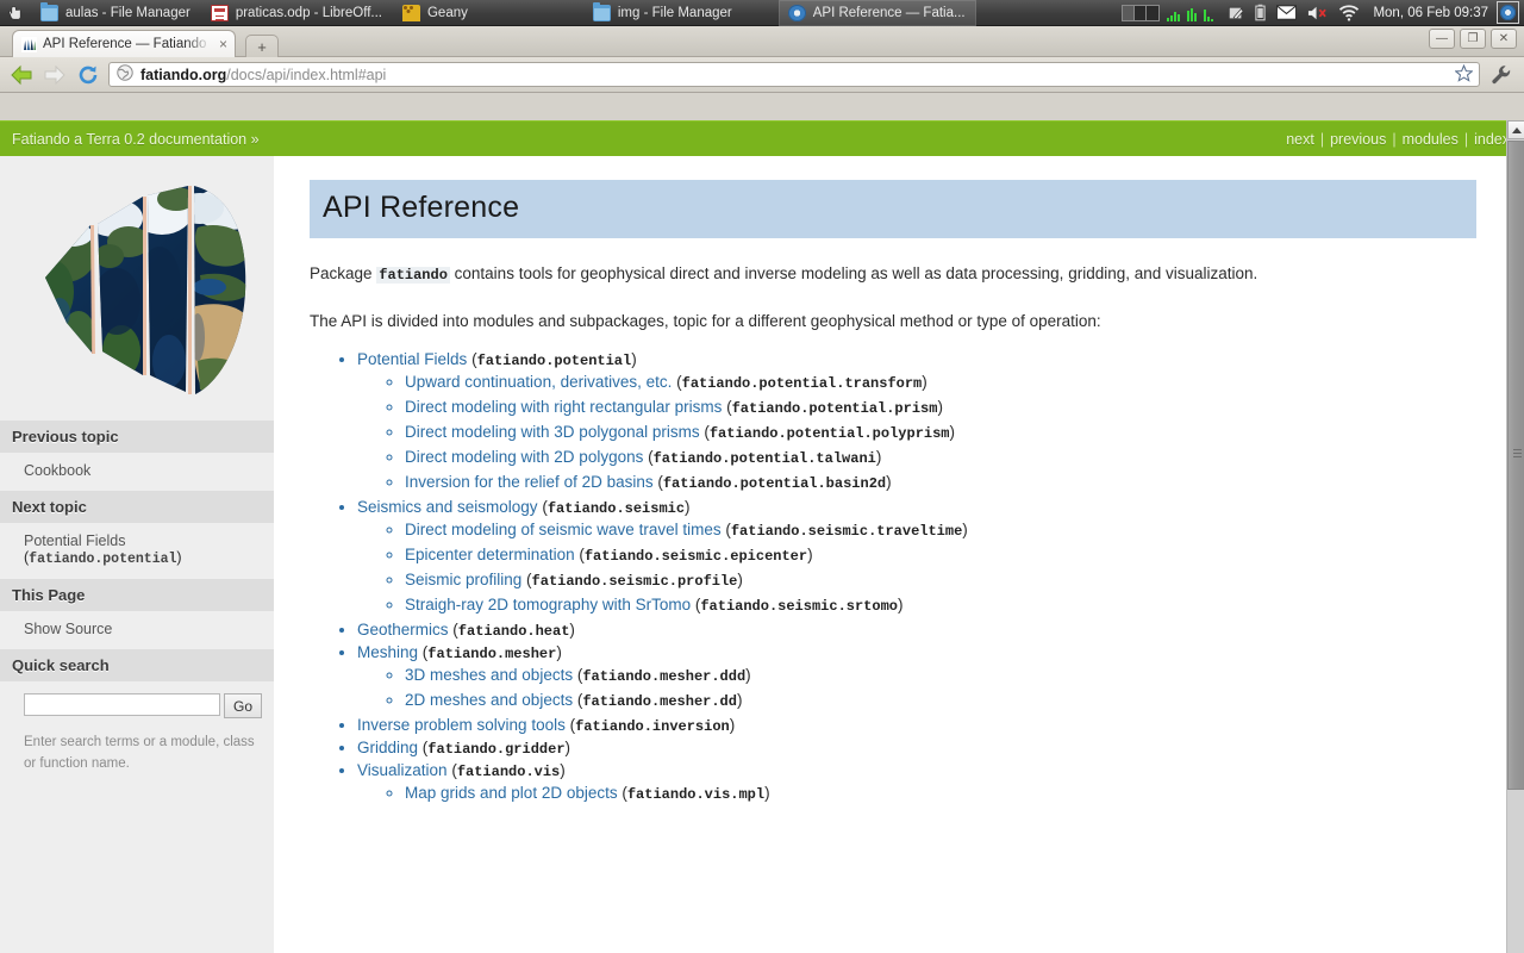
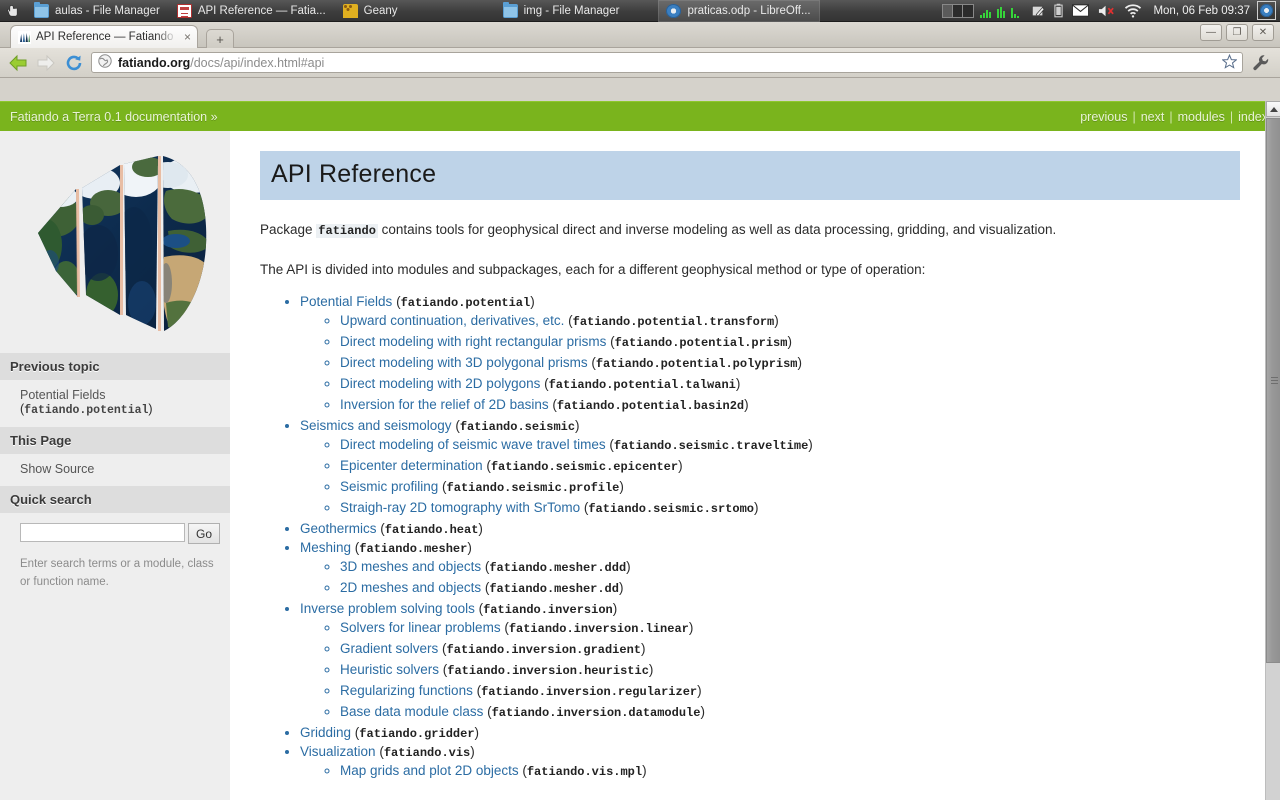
  aulas - File Manager
- praticas.odp - LibreOff...
+ API Reference — Fatia...
  Geany
  img - File Manager
- API Reference — Fatia...
+ praticas.odp - LibreOff...
  Mon, 06 Feb 09:37
  API Reference — Fatiando
  ×
  +
  —
  ❐
  ✕
  fatiando.org/docs/api/index.html#api
- Fatiando a Terra 0.2 documentation »
+ Fatiando a Terra 0.1 documentation »
- next
+ previous
  |
- previous
+ next
  |
  modules
  |
  inde
  Previous topic
- Cookbook
- Next topic
  Potential Fields
  (fatiando.potential)
  This Page
  Show Source
  Quick search
  Go
  Enter search terms or a module, class or function name.
  API Reference
  Package fatiando contains tools for geophysical direct and inverse modeling as well as data processing, gridding, and visualization.
- The API is divided into modules and subpackages, topic for a different geophysical method or type of operation:
+ The API is divided into modules and subpackages, each for a different geophysical method or type of operation:
  Potential Fields (fatiando.potential)
  Upward continuation, derivatives, etc. (fatiando.potential.transform)
  Direct modeling with right rectangular prisms (fatiando.potential.prism)
  Direct modeling with 3D polygonal prisms (fatiando.potential.polyprism)
  Direct modeling with 2D polygons (fatiando.potential.talwani)
  Inversion for the relief of 2D basins (fatiando.potential.basin2d)
  Seismics and seismology (fatiando.seismic)
  Direct modeling of seismic wave travel times (fatiando.seismic.traveltime)
  Epicenter determination (fatiando.seismic.epicenter)
  Seismic profiling (fatiando.seismic.profile)
  Straigh-ray 2D tomography with SrTomo (fatiando.seismic.srtomo)
  Geothermics (fatiando.heat)
  Meshing (fatiando.mesher)
  3D meshes and objects (fatiando.mesher.ddd)
  2D meshes and objects (fatiando.mesher.dd)
  Inverse problem solving tools (fatiando.inversion)
+ Solvers for linear problems (fatiando.inversion.linear)
+ Gradient solvers (fatiando.inversion.gradient)
+ Heuristic solvers (fatiando.inversion.heuristic)
+ Regularizing functions (fatiando.inversion.regularizer)
+ Base data module class (fatiando.inversion.datamodule)
  Gridding (fatiando.gridder)
  Visualization (fatiando.vis)
  Map grids and plot 2D objects (fatiando.vis.mpl)
